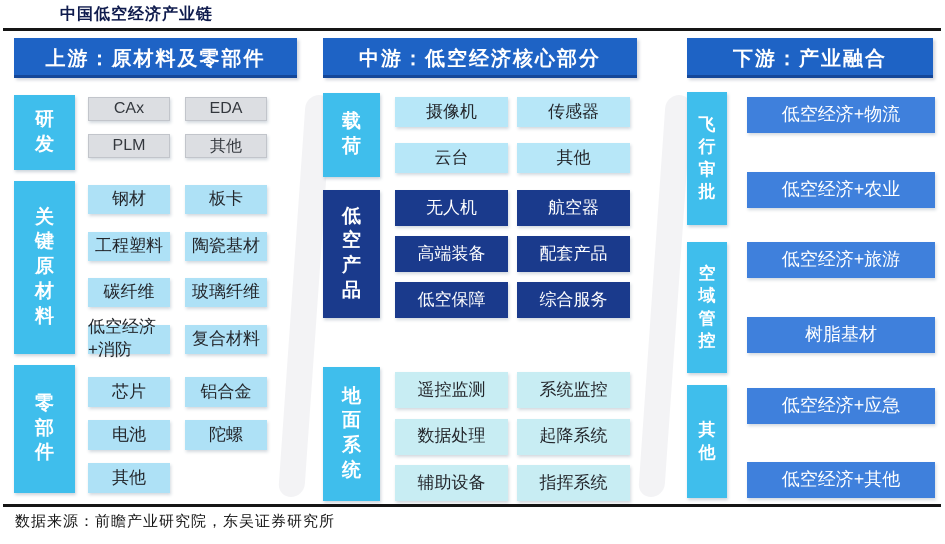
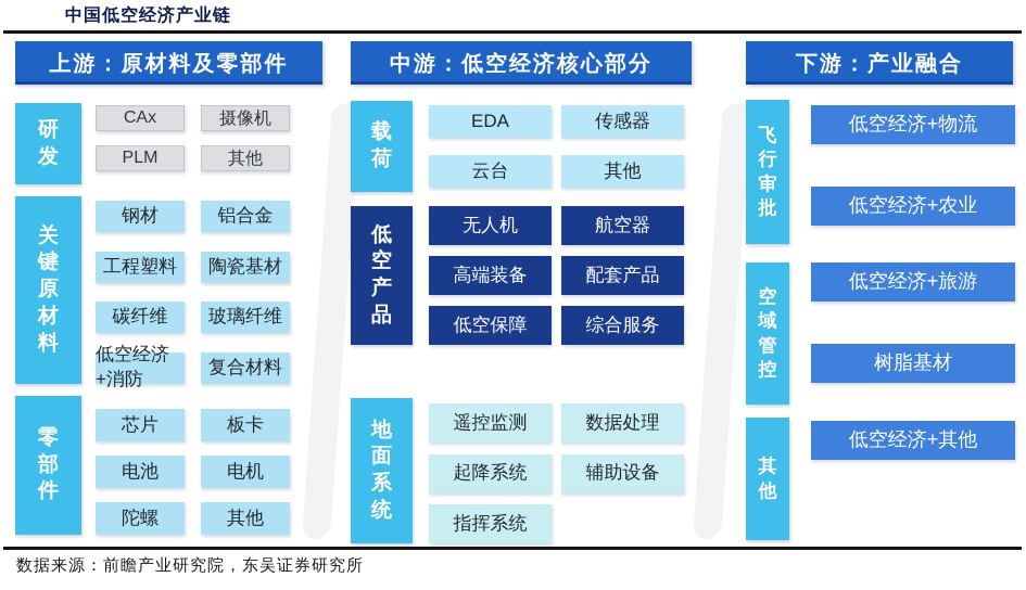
  中国低空经济产业链
  上游：原材料及零部件
  研发
  CAx
- EDA
+ 摄像机
  PLM
  其他
  关键原材料
  钢材
- 板卡
+ 铝合金
  工程塑料
  陶瓷基材
  碳纤维
  玻璃纤维
  低空经济+消防
  复合材料
  零部件
  芯片
- 铝合金
+ 板卡
  电池
+ 电机
  陀螺
  其他
  中游：低空经济核心部分
  载荷
- 摄像机
+ EDA
  传感器
  云台
  其他
  低空产品
  无人机
  航空器
  高端装备
  配套产品
  低空保障
  综合服务
  地面系统
  遥控监测
- 系统监控
  数据处理
  起降系统
  辅助设备
  指挥系统
  下游：产业融合
  飞行审批
  低空经济+物流
  低空经济+农业
  空域管控
  低空经济+旅游
  树脂基材
  其他
- 低空经济+应急
  低空经济+其他
  数据来源：前瞻产业研究院，东吴证券研究所
